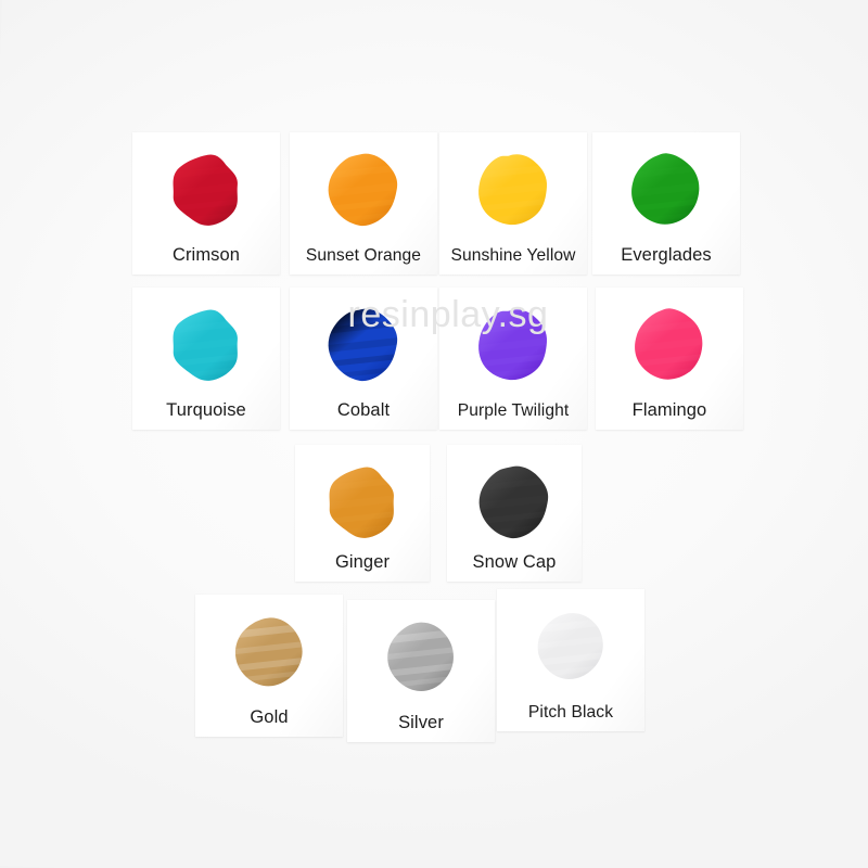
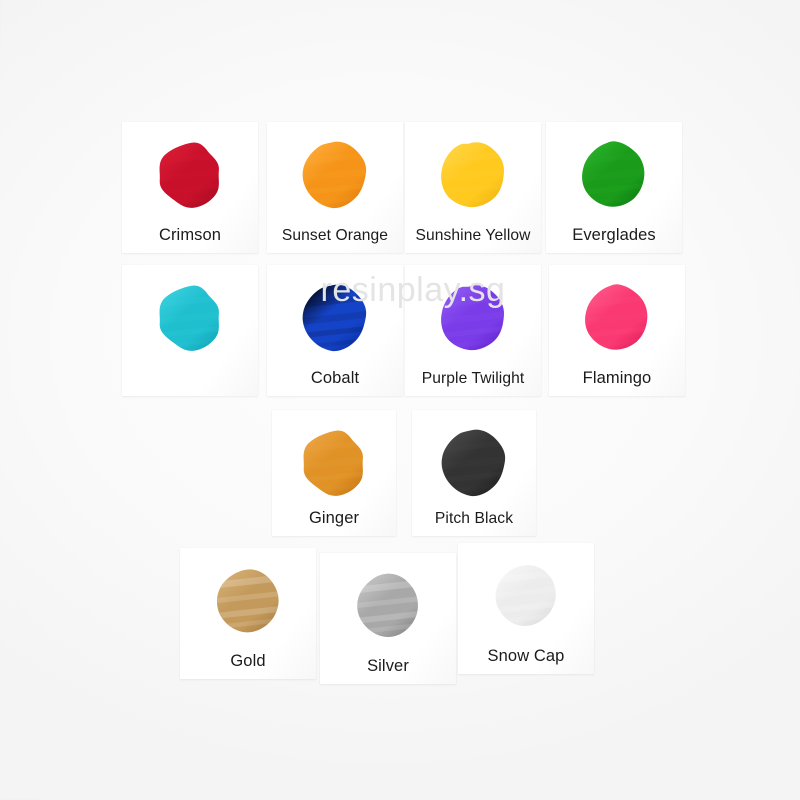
  resinplay.sg
  Crimson
  Sunset Orange
  Sunshine Yellow
  Everglades
- Turquoise
  Cobalt
  Purple Twilight
  Flamingo
  Ginger
- Snow Cap
+ Pitch Black
  Gold
  Silver
- Pitch Black
+ Snow Cap
